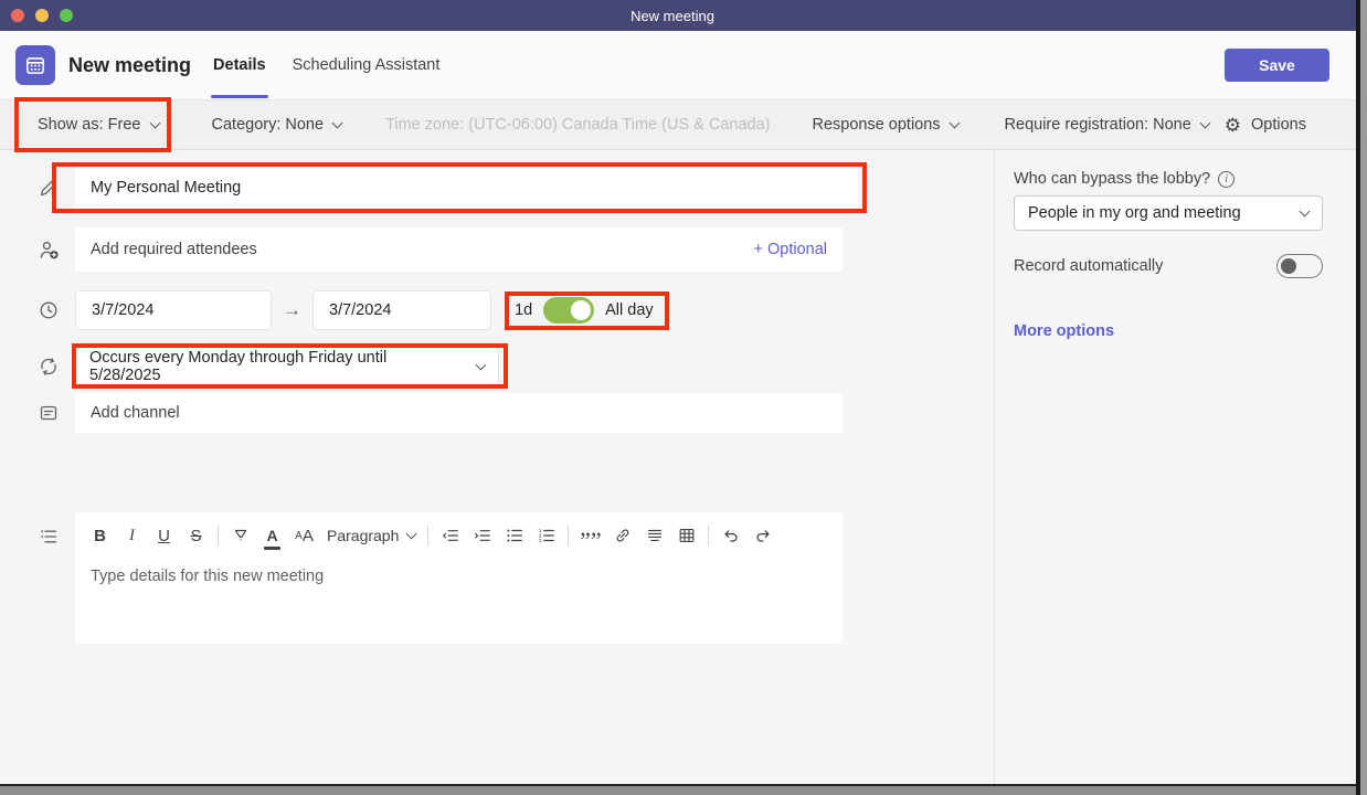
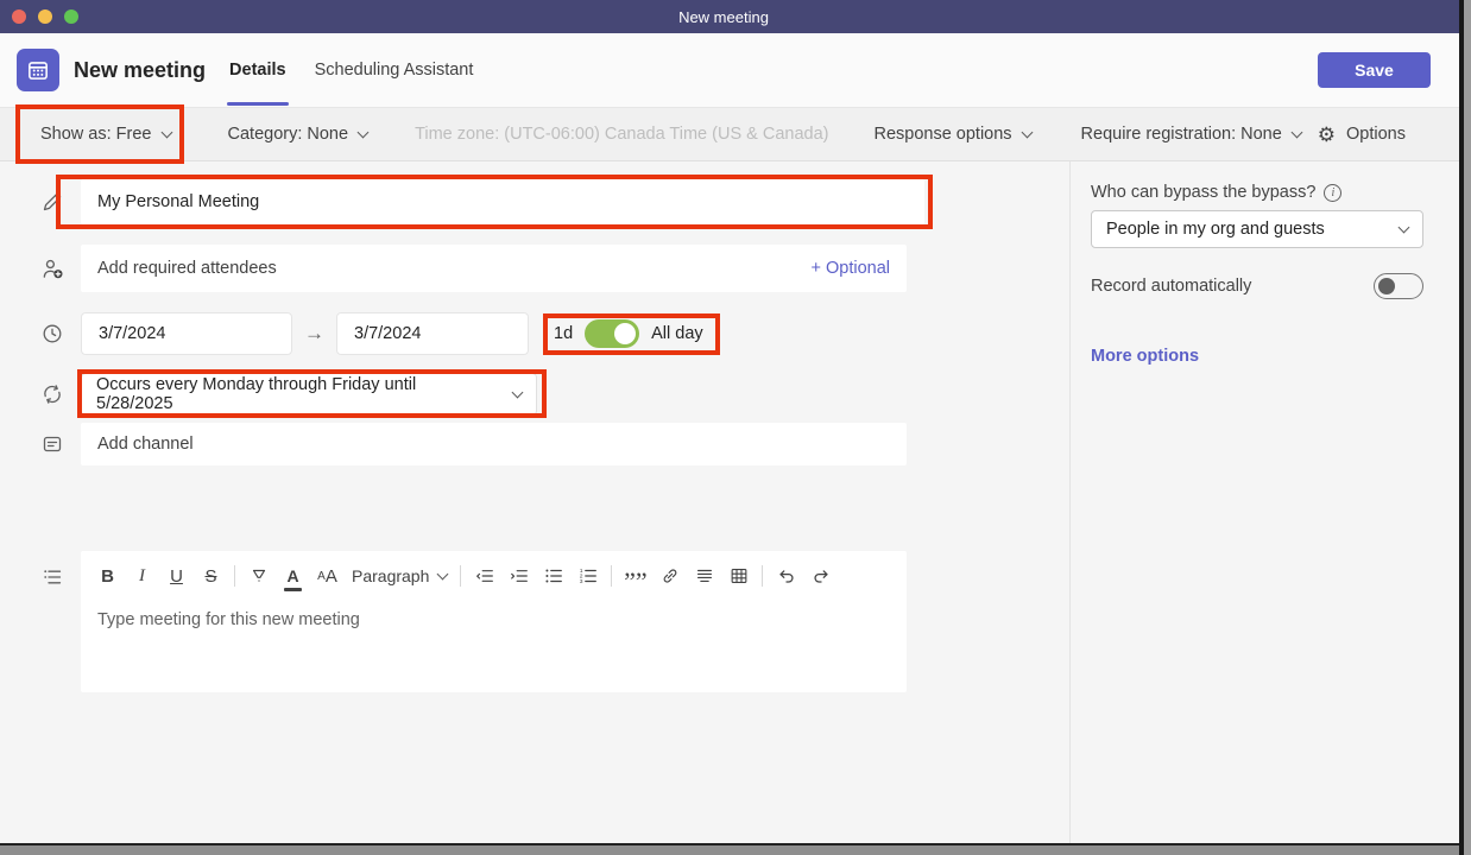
  New meeting
  New meeting
  Details
  Scheduling Assistant
  Save
  Show as: Free
  Category: None
  Time zone: (UTC-06:00) Canada Time (US & Canada)
  Response options
  Require registration: None
  ⚙
  Options
  My Personal Meeting
  Add required attendees
  + Optional
  3/7/2024
  →
  3/7/2024
  1d
  All day
  Occurs every Monday through Friday until 5/28/2025
  Add channel
  B
  I
  U
  S
  A
  A
  A
  Paragraph
  ””
- Type details for this new meeting
+ Type meeting for this new meeting
- Who can bypass the lobby?
+ Who can bypass the bypass?
  i
- People in my org and meeting
+ People in my org and guests
  Record automatically
  More options
